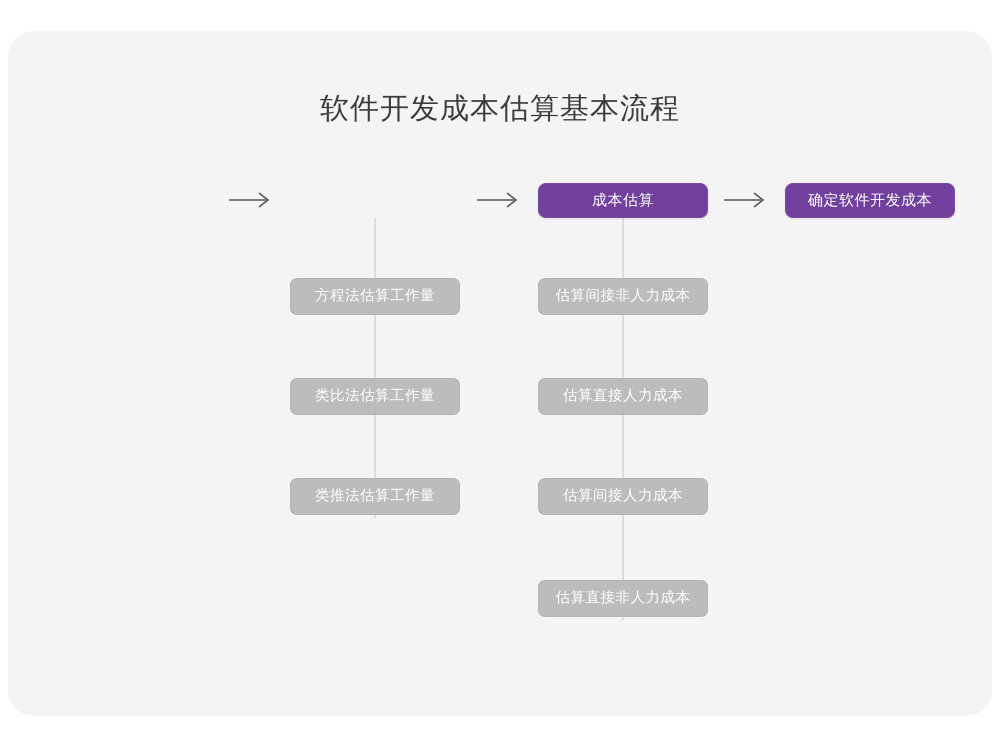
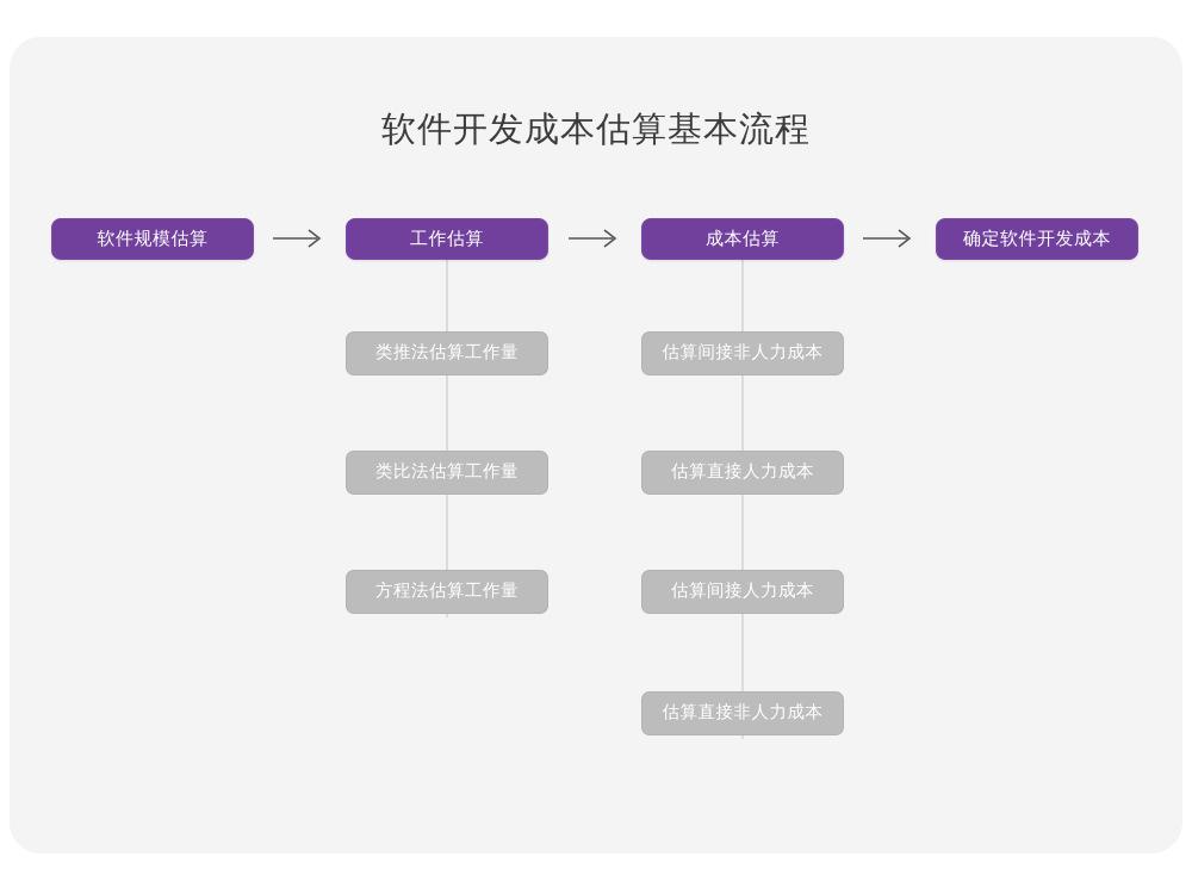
  软件开发成本估算基本流程
+ 软件规模估算
+ 工作估算
  成本估算
  确定软件开发成本
- 方程法估算工作量
+ 类推法估算工作量
  类比法估算工作量
- 类推法估算工作量
+ 方程法估算工作量
  估算间接非人力成本
  估算直接人力成本
  估算间接人力成本
  估算直接非人力成本
